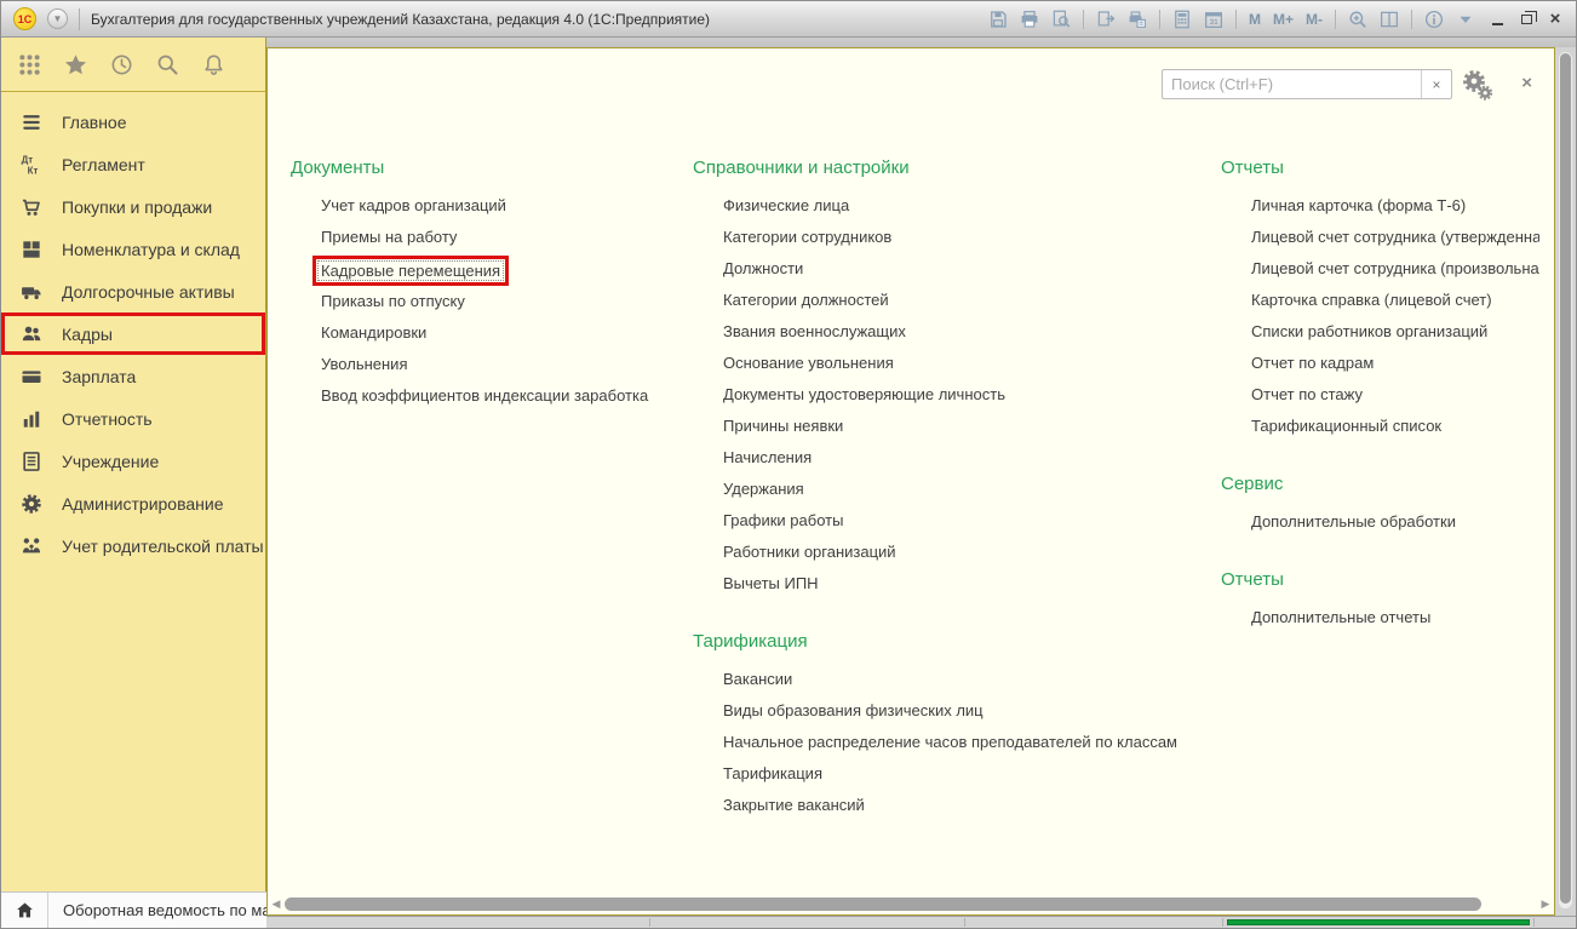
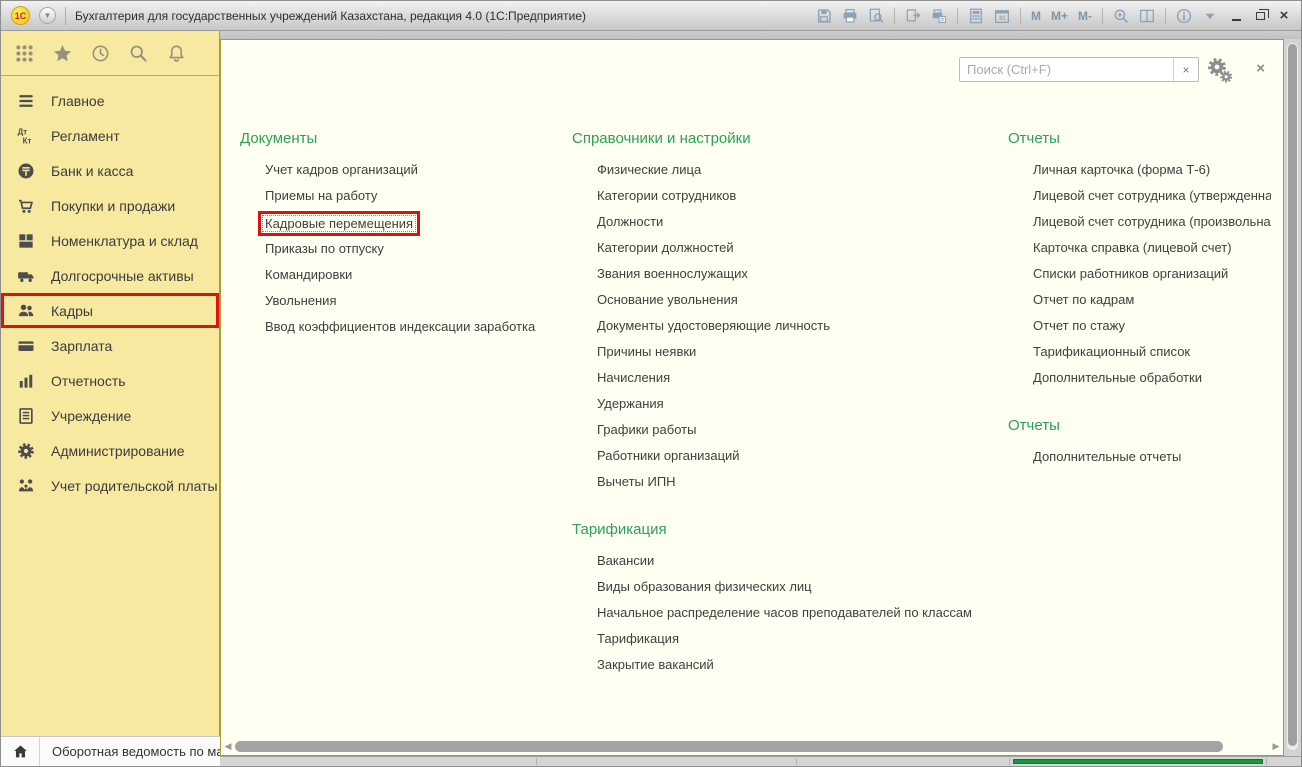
  1С
  ▼
  Бухгалтерия для государственных учреждений Казахстана, редакция 4.0 (1С:Предприятие)
  M
  M+
  M-
  ×
  Главное
  Регламент
+ Банк и касса
  Покупки и продажи
  Номенклатура и склад
  Долгосрочные активы
  Кадры
  Зарплата
  Отчетность
  Учреждение
  Администрирование
  Учет родительской платы
  Оборотная ведомость по м
  Поиск (Ctrl+F)
  ×
  ×
  Документы
  Учет кадров организаций
  Приемы на работу
  Кадровые перемещения
  Приказы по отпуску
  Командировки
  Увольнения
  Ввод коэффициентов индексации заработка
  Справочники и настройки
  Физические лица
  Категории сотрудников
  Должности
  Категории должностей
  Звания военнослужащих
  Основание увольнения
  Документы удостоверяющие личность
  Причины неявки
  Начисления
  Удержания
  Графики работы
  Работники организаций
  Вычеты ИПН
  Тарификация
  Вакансии
  Виды образования физических лиц
  Начальное распределение часов преподавателей по классам
  Тарификация
  Закрытие вакансий
  Отчеты
  Личная карточка (форма Т-6)
  Лицевой счет сотрудника (утвержденна
  Лицевой счет сотрудника (произвольна
  Карточка справка (лицевой счет)
  Списки работников организаций
  Отчет по кадрам
  Отчет по стажу
  Тарификационный список
- Сервис
  Дополнительные обработки
  Отчеты
  Дополнительные отчеты
  ◀
  ▶
